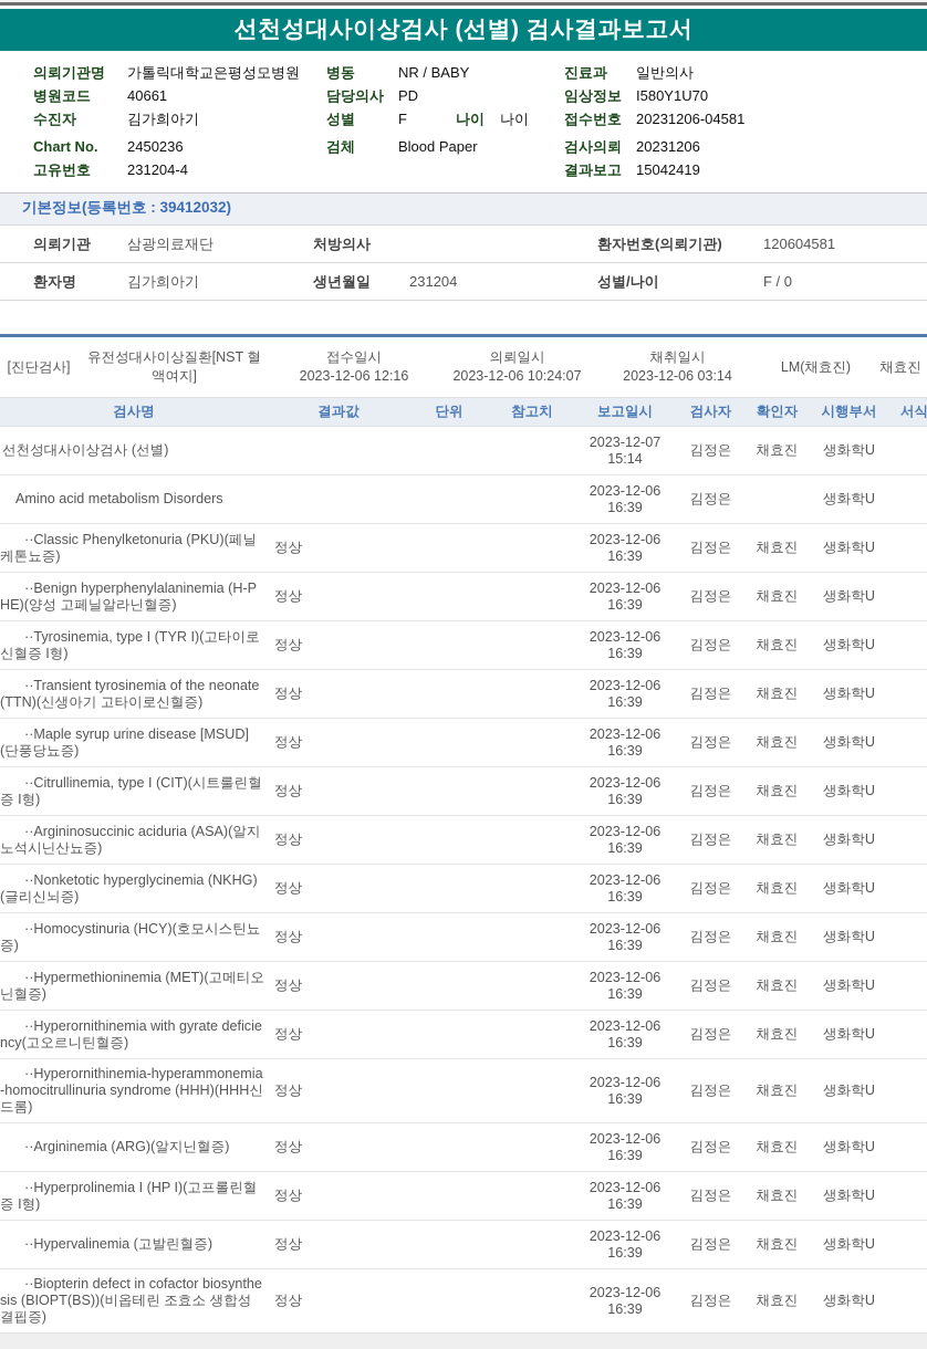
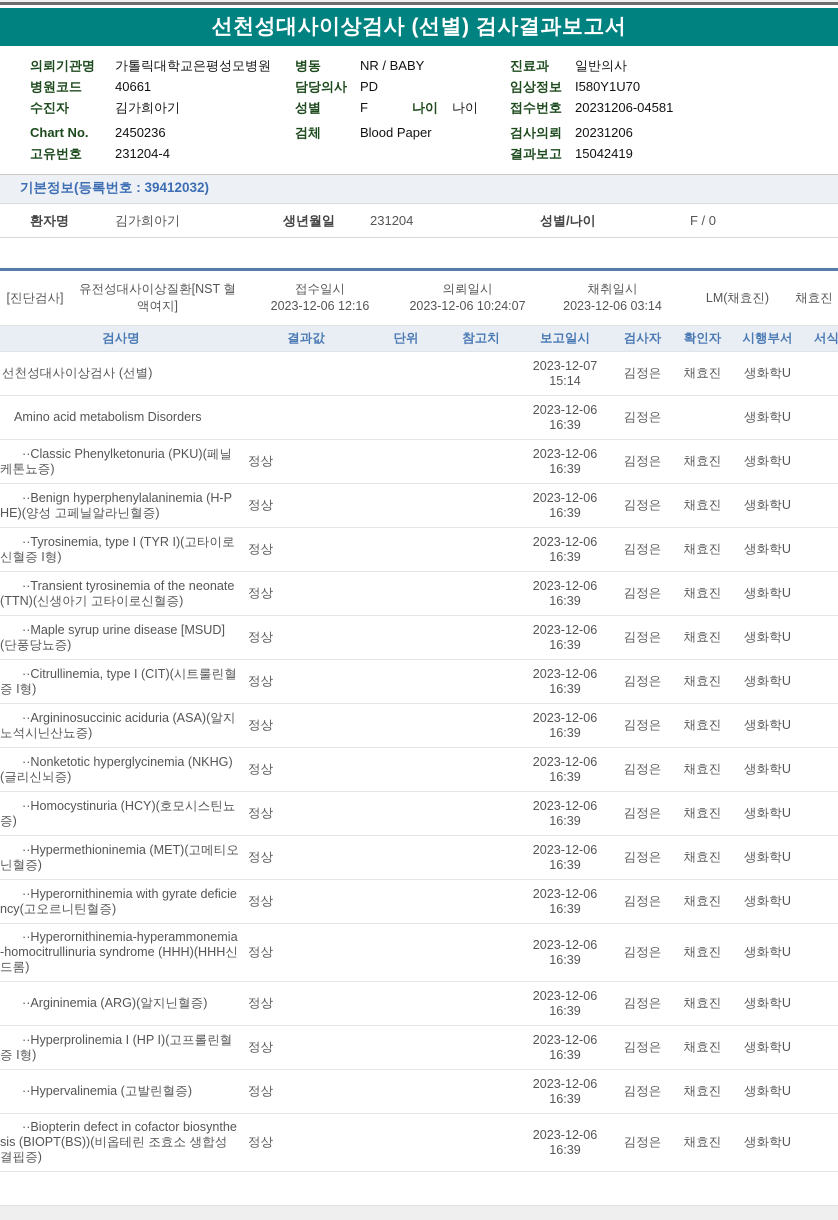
  선천성대사이상검사 (선별) 검사결과보고서
  의뢰기관명
  가톨릭대학교은평성모병원
  병동
  NR / BABY
  진료과
  일반의사
  병원코드
  40661
  담당의사
  PD
  임상정보
  I580Y1U70
  수진자
  김가희아기
  성별
  F 나이 나이
  접수번호
  20231206-04581
  Chart No.
  2450236
  검체
  Blood Paper
  검사의뢰
  20231206
  고유번호
  231204-4
  결과보고
  15042419
  기본정보(등록번호 : 39412032)
- 의뢰기관
- 삼광의료재단
- 처방의사
- 환자번호(의뢰기관)
- 120604581
  환자명
  김가희아기
  생년월일
  231204
  성별/나이
  F / 0
  [진단검사]
  유전성대사이상질환[NST 혈액여지]
  접수일시
  2023-12-06 12:16
  의뢰일시
  2023-12-06 10:24:07
  채취일시
  2023-12-06 03:14
  LM(채효진)
  채효진
  검사명
  결과값
  단위
  참고치
  보고일시
  검사자
  확인자
  시행부서
  서식
  선천성대사이상검사 (선별)
  2023-12-07
  15:14
  김정은
  채효진
  생화학U
  Amino acid metabolism Disorders
  2023-12-06
  16:39
  김정은
  생화학U
  ··Classic Phenylketonuria (PKU)(페닐케톤뇨증)
  정상
  2023-12-06
  16:39
  김정은
  채효진
  생화학U
  ··Benign hyperphenylalaninemia (H-PHE)(양성 고페닐알라닌혈증)
  정상
  2023-12-06
  16:39
  김정은
  채효진
  생화학U
  ··Tyrosinemia, type I (TYR I)(고타이로신혈증 I형)
  정상
  2023-12-06
  16:39
  김정은
  채효진
  생화학U
  ··Transient tyrosinemia of the neonate (TTN)(신생아기 고타이로신혈증)
  정상
  2023-12-06
  16:39
  김정은
  채효진
  생화학U
  ··Maple syrup urine disease [MSUD](단풍당뇨증)
  정상
  2023-12-06
  16:39
  김정은
  채효진
  생화학U
  ··Citrullinemia, type I (CIT)(시트룰린혈증 I형)
  정상
  2023-12-06
  16:39
  김정은
  채효진
  생화학U
  ··Argininosuccinic aciduria (ASA)(알지노석시닌산뇨증)
  정상
  2023-12-06
  16:39
  김정은
  채효진
  생화학U
  ··Nonketotic hyperglycinemia (NKHG)(글리신뇌증)
  정상
  2023-12-06
  16:39
  김정은
  채효진
  생화학U
  ··Homocystinuria (HCY)(호모시스틴뇨증)
  정상
  2023-12-06
  16:39
  김정은
  채효진
  생화학U
  ··Hypermethioninemia (MET)(고메티오닌혈증)
  정상
  2023-12-06
  16:39
  김정은
  채효진
  생화학U
  ··Hyperornithinemia with gyrate deficiency(고오르니틴혈증)
  정상
  2023-12-06
  16:39
  김정은
  채효진
  생화학U
  ··Hyperornithinemia-hyperammonemia-homocitrullinuria syndrome (HHH)(HHH신드롬)
  정상
  2023-12-06
  16:39
  김정은
  채효진
  생화학U
  ··Argininemia (ARG)(알지닌혈증)
  정상
  2023-12-06
  16:39
  김정은
  채효진
  생화학U
  ··Hyperprolinemia I (HP I)(고프롤린혈증 I형)
  정상
  2023-12-06
  16:39
  김정은
  채효진
  생화학U
  ··Hypervalinemia (고발린혈증)
  정상
  2023-12-06
  16:39
  김정은
  채효진
  생화학U
  ··Biopterin defect in cofactor biosynthesis (BIOPT(BS))(비옵테린 조효소 생합성 결핍증)
  정상
  2023-12-06
  16:39
  김정은
  채효진
  생화학U
